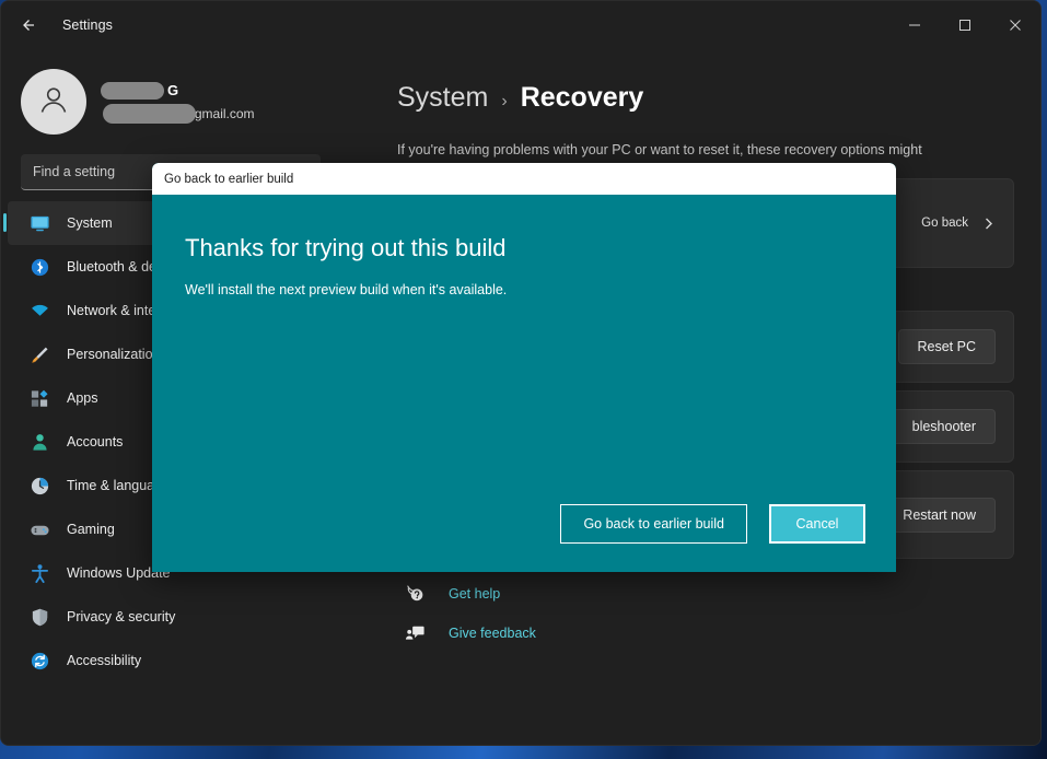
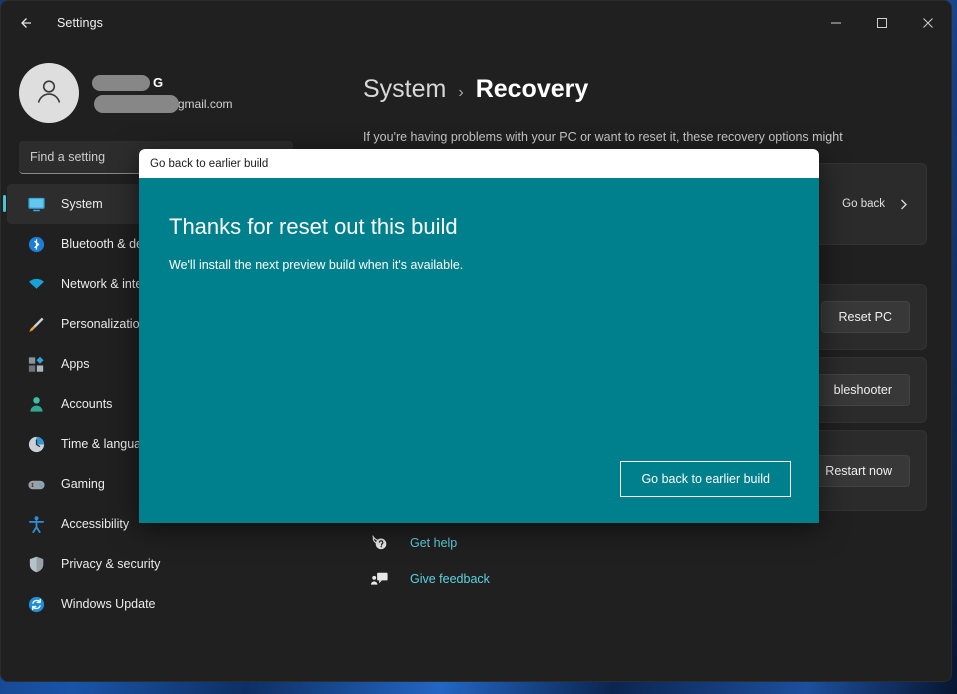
  Settings
  G
  gmail.com
  Find a setting
  System
  Personalizatio
  Apps
  Accounts
  Time & langua
  Gaming
- Windows Update
+ Accessibility
  Privacy & security
- Accessibility
+ Windows Update
  System
  ›
  Recovery
  If you're having problems with your PC or want to reset it, these recovery options might
  Go back
  Reset PC
  bleshooter
  Restart now
  Get help
  Give feedback
  Go back to earlier build
- Thanks for trying out this build
+ Thanks for reset out this build
  We'll install the next preview build when it's available.
  Go back to earlier build
- Cancel
